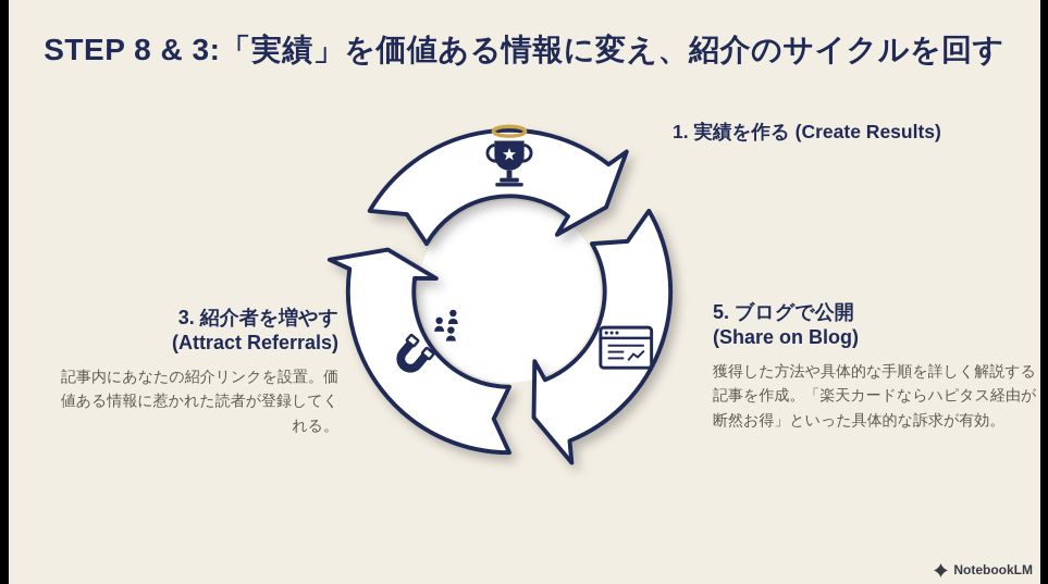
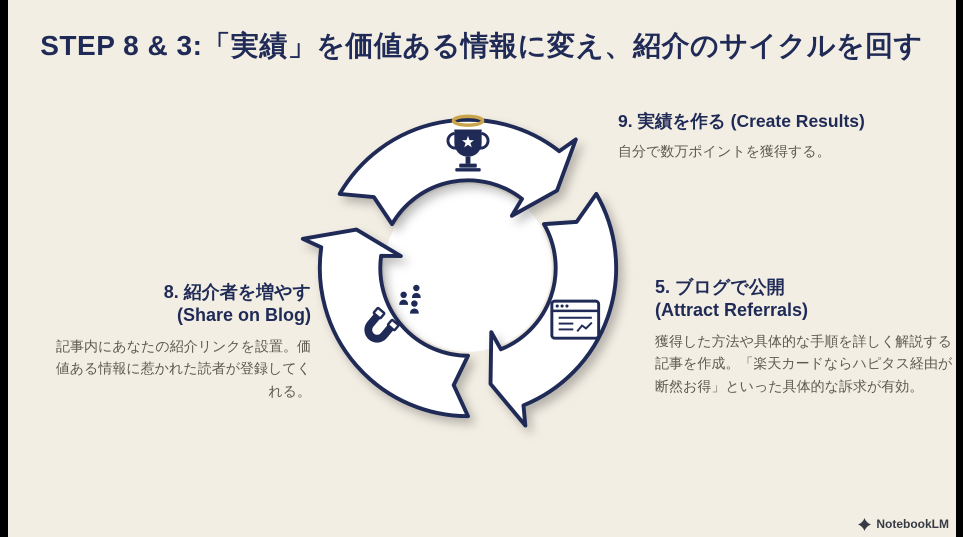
  STEP 8 & 3:「実績」を価値ある情報に変え、紹介のサイクルを回す
- 1. 実績を作る (Create Results)
+ 9. 実績を作る (Create Results)
+ 自分で数万ポイントを獲得する。
  5. ブログで公開
- (Share on Blog)
+ (Attract Referrals)
  獲得した方法や具体的な手順を詳しく解説する記事を作成。「楽天カードならハピタス経由が断然お得」といった具体的な訴求が有効。
- 3. 紹介者を増やす
+ 8. 紹介者を増やす
- (Attract Referrals)
+ (Share on Blog)
  記事内にあなたの紹介リンクを設置。価値ある情報に惹かれた読者が登録してくれる。
  NotebookLM
